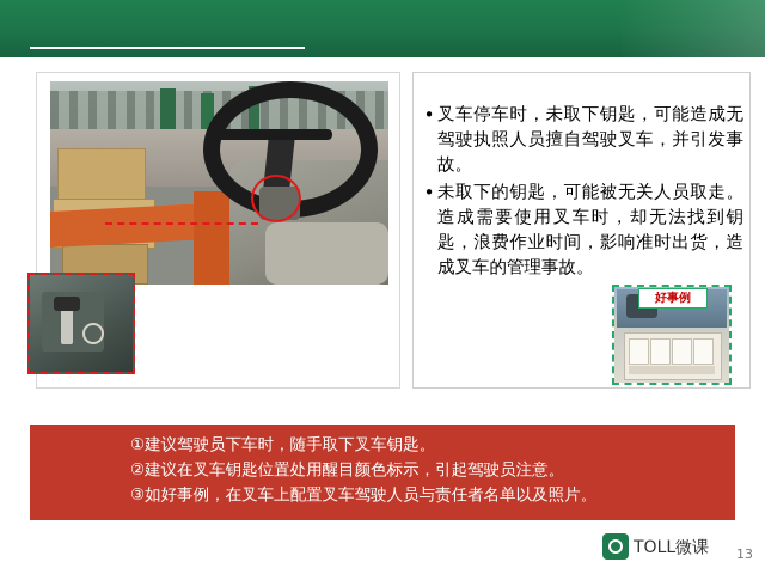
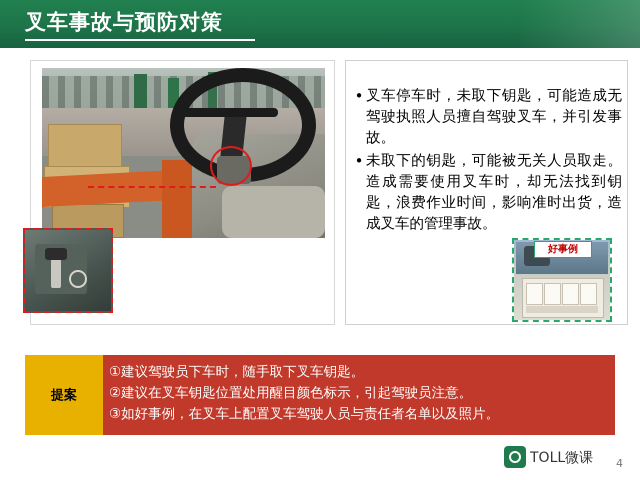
+ 叉车事故与预防对策
  •
  叉车停车时，未取下钥匙，可能造成无驾驶执照人员擅自驾驶叉车，并引发事故。
  •
  未取下的钥匙，可能被无关人员取走。造成需要使用叉车时，却无法找到钥匙，浪费作业时间，影响准时出货，造成叉车的管理事故。
  好事例
+ 提案
  ①建议驾驶员下车时，随手取下叉车钥匙。
  ②建议在叉车钥匙位置处用醒目颜色标示，引起驾驶员注意。
  ③如好事例，在叉车上配置叉车驾驶人员与责任者名单以及照片。
  TOLL微课
- 13
+ 4
